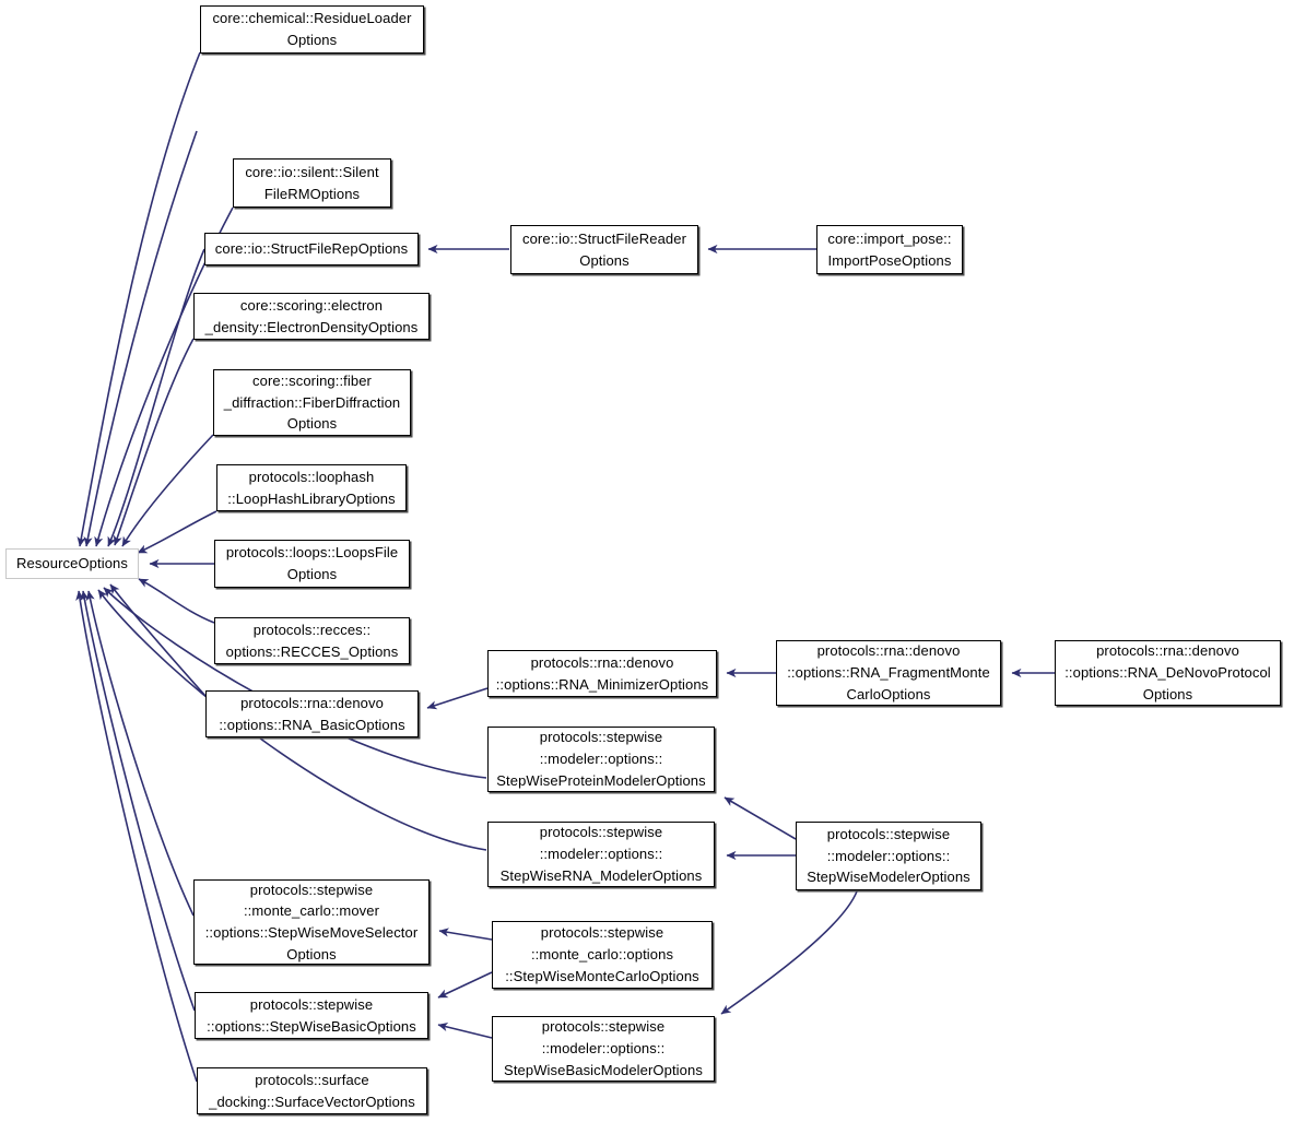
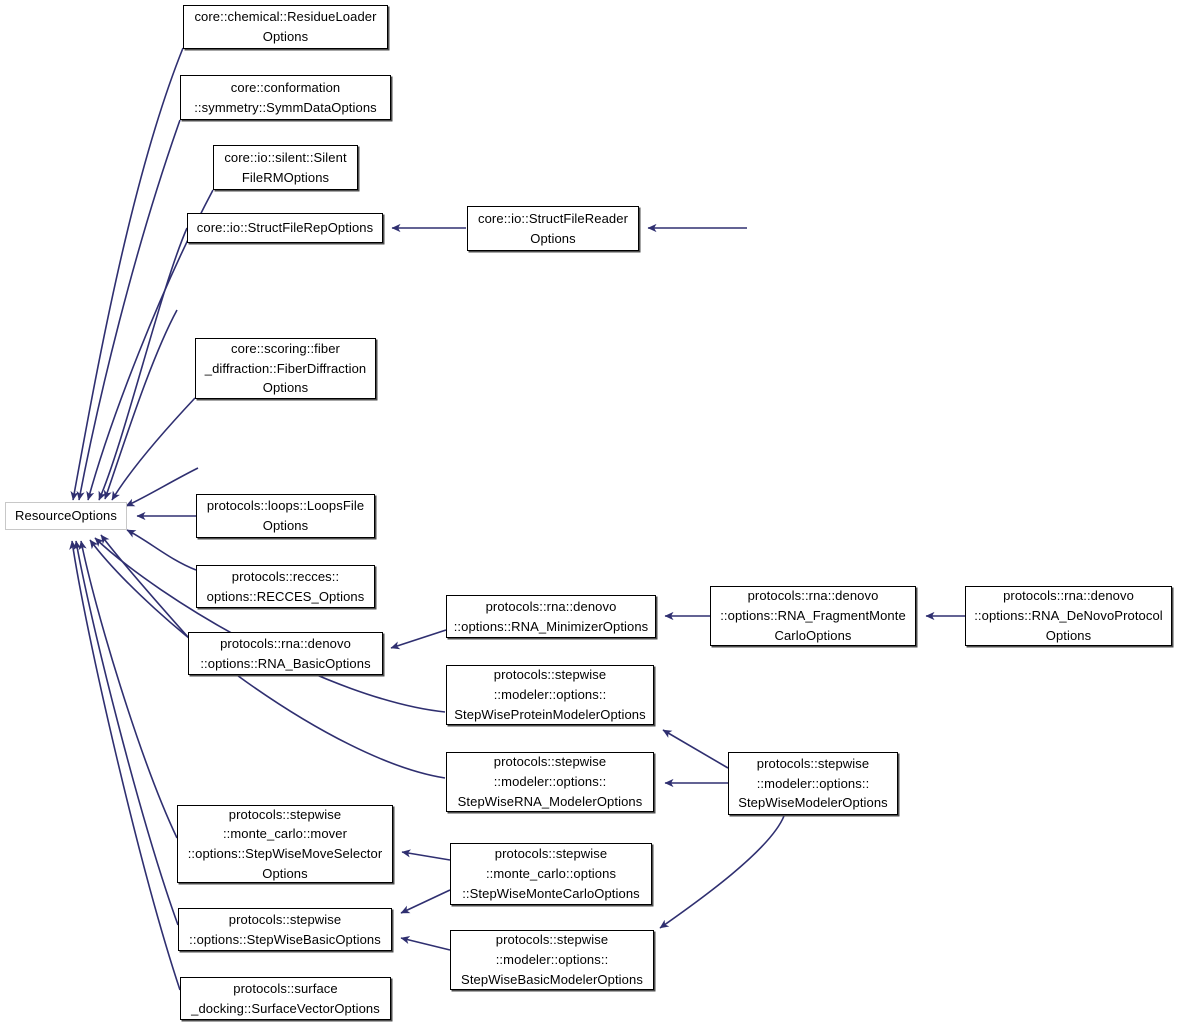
  core::chemical::ResidueLoader
  Options
+ core::conformation
+ ::symmetry::SymmDataOptions
  core::io::silent::Silent
  FileRMOptions
  core::io::StructFileRepOptions
  core::io::StructFileReader
  Options
- core::import_pose::
- ImportPoseOptions
- core::scoring::electron
- _density::ElectronDensityOptions
  core::scoring::fiber
  _diffraction::FiberDiffraction
  Options
- protocols::loophash
- ::LoopHashLibraryOptions
  protocols::loops::LoopsFile
  Options
  ResourceOptions
  protocols::recces::
  options::RECCES_Options
  protocols::rna::denovo
  ::options::RNA_BasicOptions
  protocols::rna::denovo
  ::options::RNA_MinimizerOptions
  protocols::rna::denovo
  ::options::RNA_FragmentMonte
  CarloOptions
  protocols::rna::denovo
  ::options::RNA_DeNovoProtocol
  Options
  protocols::stepwise
  ::modeler::options::
  StepWiseProteinModelerOptions
  protocols::stepwise
  ::modeler::options::
  StepWiseRNA_ModelerOptions
  protocols::stepwise
  ::modeler::options::
  StepWiseModelerOptions
  protocols::stepwise
  ::monte_carlo::mover
  ::options::StepWiseMoveSelector
  Options
  protocols::stepwise
  ::monte_carlo::options
  ::StepWiseMonteCarloOptions
  protocols::stepwise
  ::options::StepWiseBasicOptions
  protocols::stepwise
  ::modeler::options::
  StepWiseBasicModelerOptions
  protocols::surface
  _docking::SurfaceVectorOptions
